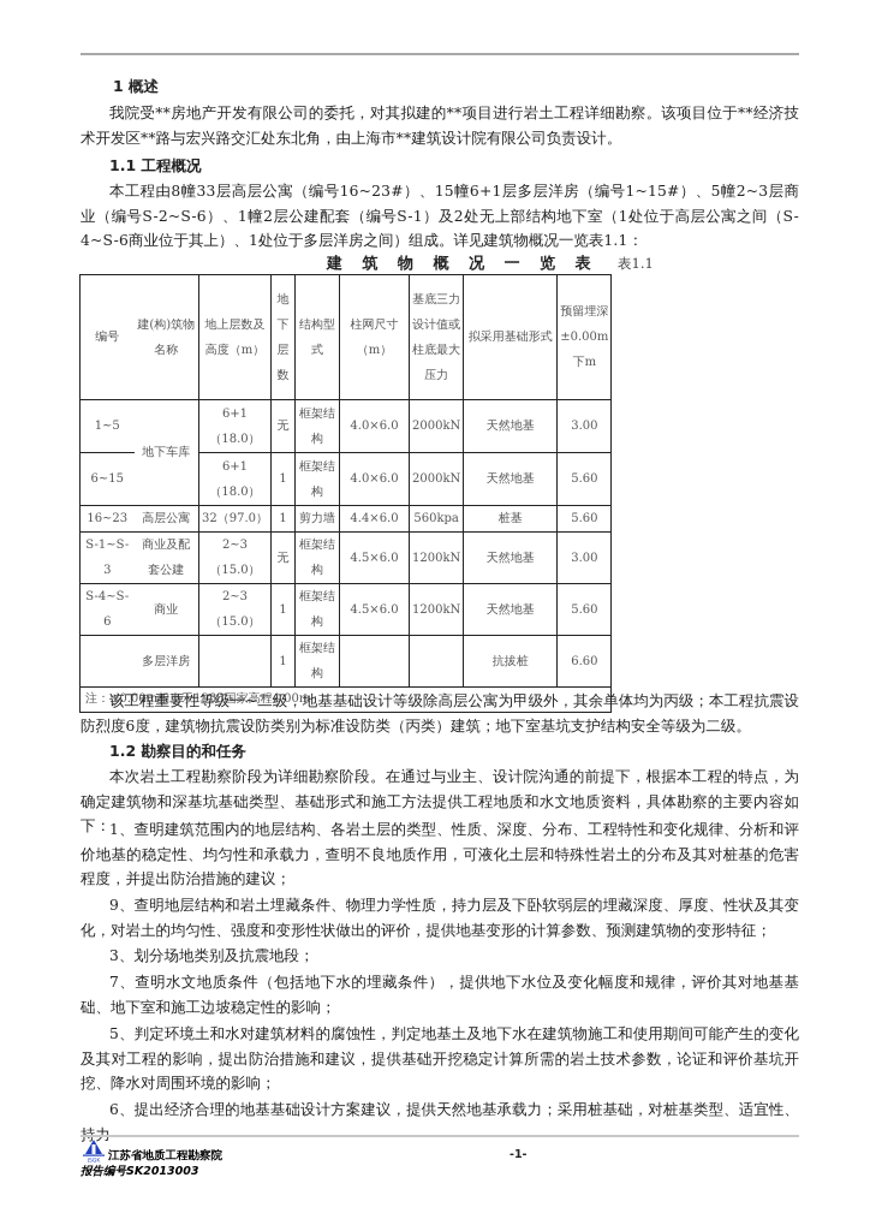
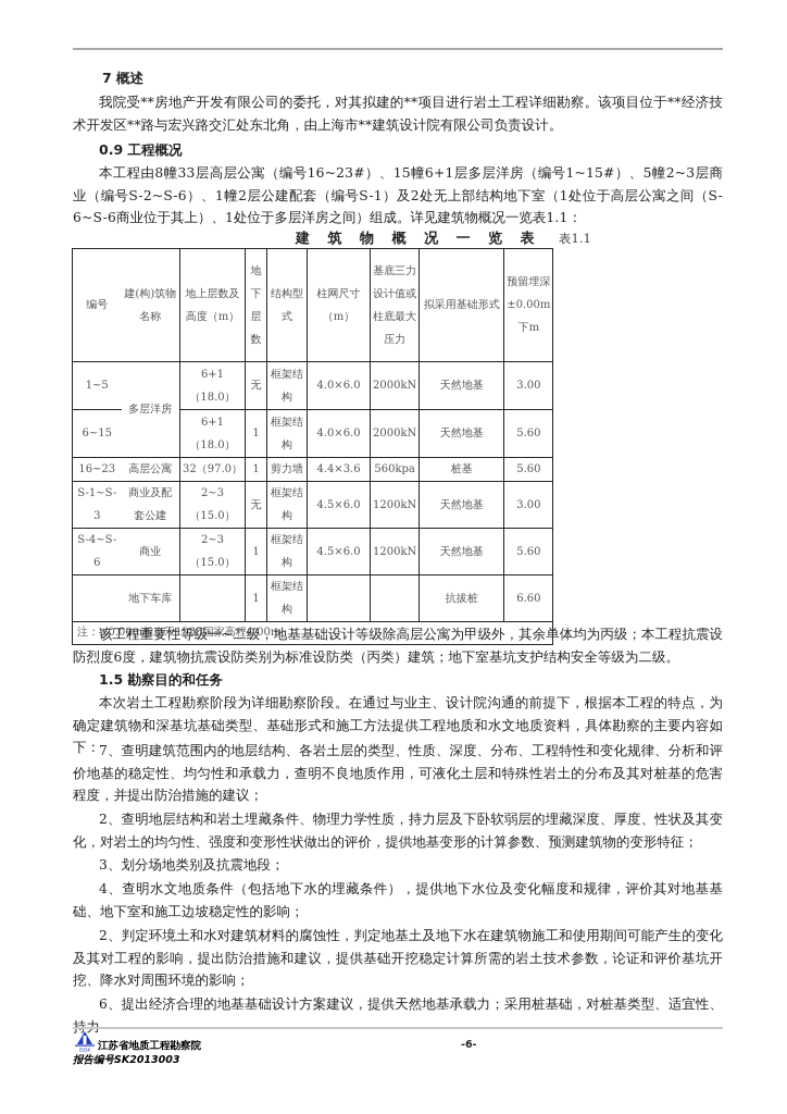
- 1 概述
+ 7 概述
  我院受**房地产开发有限公司的委托，对其拟建的**项目进行岩土工程详细勘察。该项目位于**经济技术开发区**路与宏兴路交汇处东北角，由上海市**建筑设计院有限公司负责设计。
- 1.1 工程概况
+ 0.9 工程概况
- 本工程由8幢33层高层公寓（编号16~23#）、15幢6+1层多层洋房（编号1~15#）、5幢2~3层商业（编号S-2~S-6）、1幢2层公建配套（编号S-1）及2处无上部结构地下室（1处位于高层公寓之间（S-4~S-6商业位于其上）、1处位于多层洋房之间）组成。详见建筑物概况一览表1.1：
+ 本工程由8幢33层高层公寓（编号16~23#）、15幢6+1层多层洋房（编号1~15#）、5幢2~3层商业（编号S-2~S-6）、1幢2层公建配套（编号S-1）及2处无上部结构地下室（1处位于高层公寓之间（S-6~S-6商业位于其上）、1处位于多层洋房之间）组成。详见建筑物概况一览表1.1：
  建 筑 物 概 况 一 览 表
  表1.1
  编号	建(构)筑物名称	地上层数及高度（m）	地下层数	结构型式	柱网尺寸（m）	基底三力设计值或柱底最大压力	拟采用基础形式	预留埋深±0.00m下m
- 1~5	地下车库	6+1（18.0）	无	框架结构	4.0×6.0	2000kN	天然地基	3.00
+ 1~5	多层洋房	6+1（18.0）	无	框架结构	4.0×6.0	2000kN	天然地基	3.00
  6~15	6+1（18.0）	1	框架结构	4.0×6.0	2000kN	天然地基	5.60
- 16~23	高层公寓	32（97.0）	1	剪力墙	4.4×6.0	560kpa	桩基	5.60
+ 16~23	高层公寓	32（97.0）	1	剪力墙	4.4×3.6	560kpa	桩基	5.60
  S-1~S-3	商业及配套公建	2~3（15.0）	无	框架结构	4.5×6.0	1200kN	天然地基	3.00
  S-4~S-6	商业	2~3（15.0）	1	框架结构	4.5×6.0	1200kN	天然地基	5.60
- 	多层洋房		1	框架结构			抗拔桩	6.60
+ 	地下车库		1	框架结构			抗拔桩	6.60
  注：±0.00m相当于1985国家高程4.00m
  该工程重要性等级一~二级，地基基础设计等级除高层公寓为甲级外，其余单体均为丙级；本工程抗震设防烈度6度，建筑物抗震设防类别为标准设防类（丙类）建筑；地下室基坑支护结构安全等级为二级。
- 1.2 勘察目的和任务
+ 1.5 勘察目的和任务
  本次岩土工程勘察阶段为详细勘察阶段。在通过与业主、设计院沟通的前提下，根据本工程的特点，为确定建筑物和深基坑基础类型、基础形式和施工方法提供工程地质和水文地质资料，具体勘察的主要内容如下：
- 1、查明建筑范围内的地层结构、各岩土层的类型、性质、深度、分布、工程特性和变化规律、分析和评价地基的稳定性、均匀性和承载力，查明不良地质作用，可液化土层和特殊性岩土的分布及其对桩基的危害程度，并提出防治措施的建议；
+ 7、查明建筑范围内的地层结构、各岩土层的类型、性质、深度、分布、工程特性和变化规律、分析和评价地基的稳定性、均匀性和承载力，查明不良地质作用，可液化土层和特殊性岩土的分布及其对桩基的危害程度，并提出防治措施的建议；
- 9、查明地层结构和岩土埋藏条件、物理力学性质，持力层及下卧软弱层的埋藏深度、厚度、性状及其变化，对岩土的均匀性、强度和变形性状做出的评价，提供地基变形的计算参数、预测建筑物的变形特征；
+ 2、查明地层结构和岩土埋藏条件、物理力学性质，持力层及下卧软弱层的埋藏深度、厚度、性状及其变化，对岩土的均匀性、强度和变形性状做出的评价，提供地基变形的计算参数、预测建筑物的变形特征；
  3、划分场地类别及抗震地段；
- 7、查明水文地质条件（包括地下水的埋藏条件），提供地下水位及变化幅度和规律，评价其对地基基础、地下室和施工边坡稳定性的影响；
+ 4、查明水文地质条件（包括地下水的埋藏条件），提供地下水位及变化幅度和规律，评价其对地基基础、地下室和施工边坡稳定性的影响；
- 5、判定环境土和水对建筑材料的腐蚀性，判定地基土及地下水在建筑物施工和使用期间可能产生的变化及其对工程的影响，提出防治措施和建议，提供基础开挖稳定计算所需的岩土技术参数，论证和评价基坑开挖、降水对周围环境的影响；
+ 2、判定环境土和水对建筑材料的腐蚀性，判定地基土及地下水在建筑物施工和使用期间可能产生的变化及其对工程的影响，提出防治措施和建议，提供基础开挖稳定计算所需的岩土技术参数，论证和评价基坑开挖、降水对周围环境的影响；
  6、提出经济合理的地基基础设计方案建议，提供天然地基承载力；采用桩基础，对桩基类型、适宜性、
  江苏省地质工程勘察院
- -1-
+ -6-
  报告编号SK2013003
